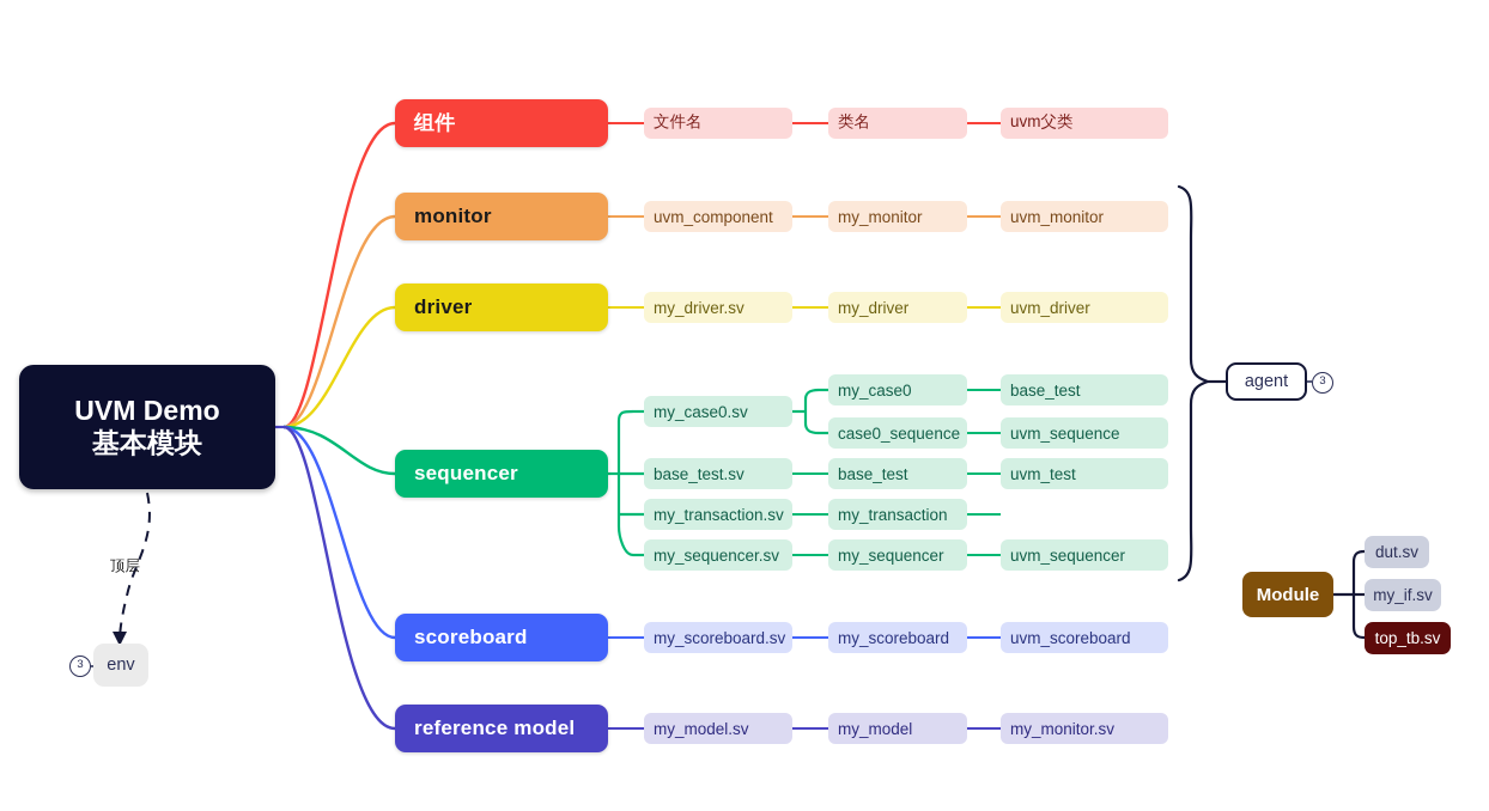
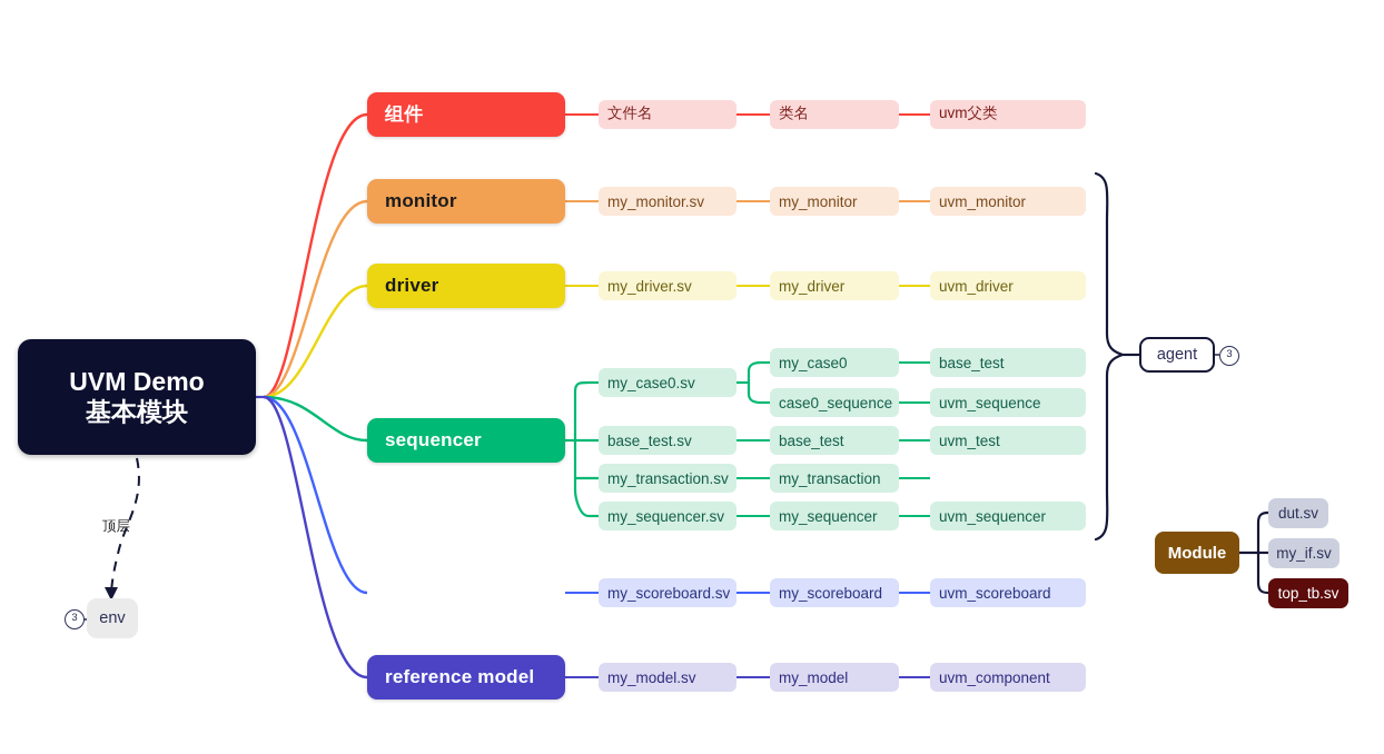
  UVM Demo
  基本模块
  顶层
  env
  3
  agent
  3
  组件
  文件名
  类名
  uvm父类
  monitor
- uvm_component
+ my_monitor.sv
  my_monitor
  uvm_monitor
  driver
  my_driver.sv
  my_driver
  uvm_driver
  sequencer
  my_case0.sv
  my_case0
  base_test
  case0_sequence
  uvm_sequence
  base_test.sv
  base_test
  uvm_test
  my_transaction.sv
  my_transaction
  my_sequencer.sv
  my_sequencer
  uvm_sequencer
- scoreboard
  my_scoreboard.sv
  my_scoreboard
  uvm_scoreboard
  reference model
  my_model.sv
  my_model
- my_monitor.sv
+ uvm_component
  Module
  dut.sv
  my_if.sv
  top_tb.sv
